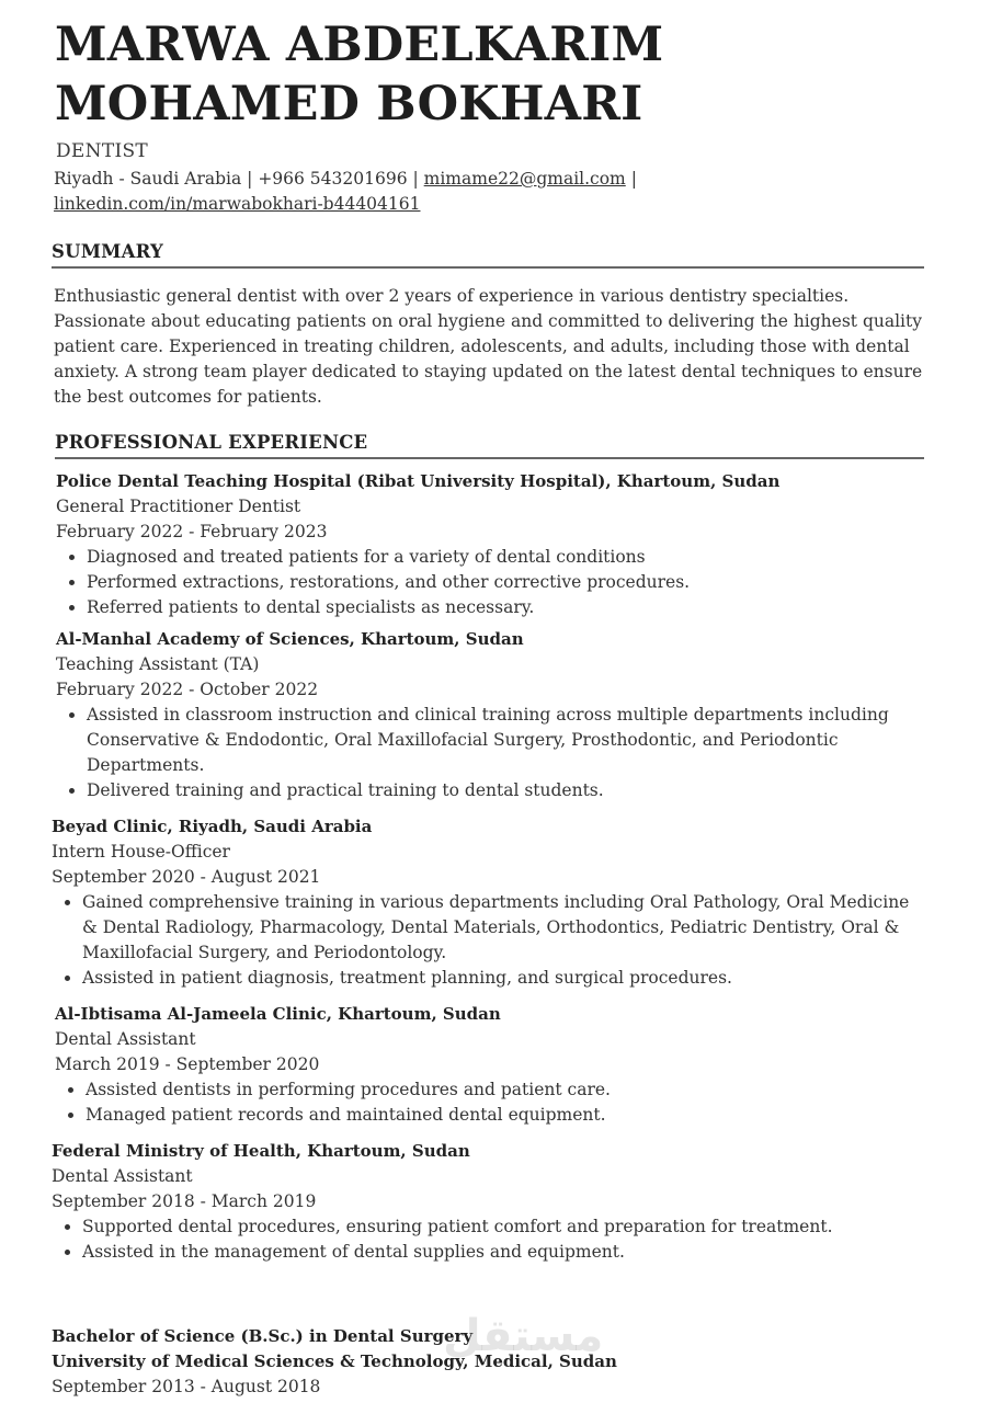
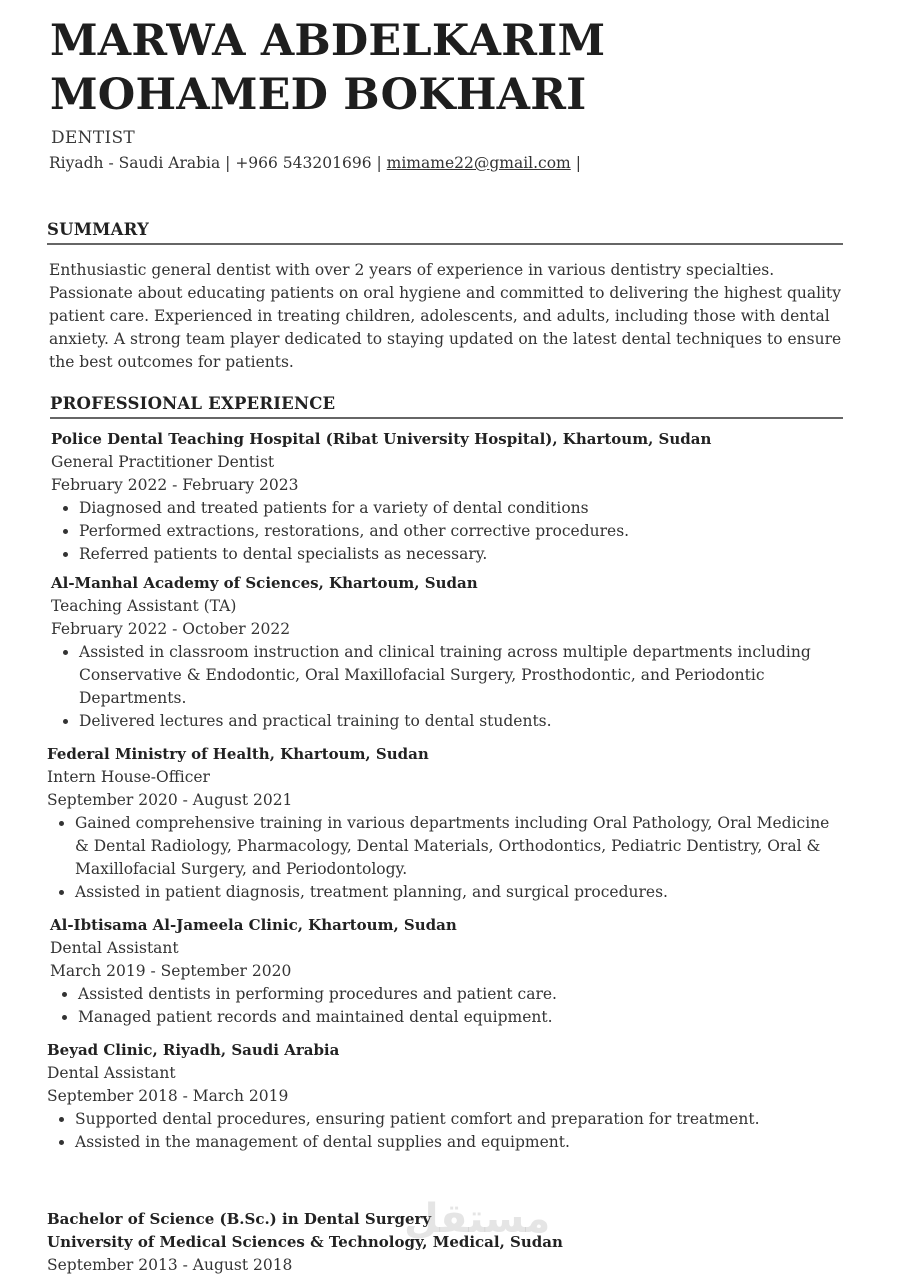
  MARWA ABDELKARIM MOHAMED BOKHARI
  DENTIST
  Riyadh - Saudi Arabia | +966 543201696 | mimame22@gmail.com |
- linkedin.com/in/marwabokhari-b44404161
  SUMMARY
  Enthusiastic general dentist with over 2 years of experience in various dentistry specialties. Passionate about educating patients on oral hygiene and committed to delivering the highest quality patient care. Experienced in treating children, adolescents, and adults, including those with dental anxiety. A strong team player dedicated to staying updated on the latest dental techniques to ensure the best outcomes for patients.
  PROFESSIONAL EXPERIENCE
  Police Dental Teaching Hospital (Ribat University Hospital), Khartoum, Sudan
  General Practitioner Dentist
  February 2022 - February 2023
  Diagnosed and treated patients for a variety of dental conditions
  Performed extractions, restorations, and other corrective procedures.
  Referred patients to dental specialists as necessary.
  Al-Manhal Academy of Sciences, Khartoum, Sudan
  Teaching Assistant (TA)
  February 2022 - October 2022
  Assisted in classroom instruction and clinical training across multiple departments including Conservative & Endodontic, Oral Maxillofacial Surgery, Prosthodontic, and Periodontic Departments.
- Delivered training and practical training to dental students.
+ Delivered lectures and practical training to dental students.
- Beyad Clinic, Riyadh, Saudi Arabia
+ Federal Ministry of Health, Khartoum, Sudan
  Intern House-Officer
  September 2020 - August 2021
  Gained comprehensive training in various departments including Oral Pathology, Oral Medicine & Dental Radiology, Pharmacology, Dental Materials, Orthodontics, Pediatric Dentistry, Oral & Maxillofacial Surgery, and Periodontology.
  Assisted in patient diagnosis, treatment planning, and surgical procedures.
  Al-Ibtisama Al-Jameela Clinic, Khartoum, Sudan
  Dental Assistant
  March 2019 - September 2020
  Assisted dentists in performing procedures and patient care.
  Managed patient records and maintained dental equipment.
- Federal Ministry of Health, Khartoum, Sudan
+ Beyad Clinic, Riyadh, Saudi Arabia
  Dental Assistant
  September 2018 - March 2019
  Supported dental procedures, ensuring patient comfort and preparation for treatment.
  Assisted in the management of dental supplies and equipment.
  Bachelor of Science (B.Sc.) in Dental Surgery
  University of Medical Sciences & Technology, Medical, Sudan
  September 2013 - August 2018
  مستقل
